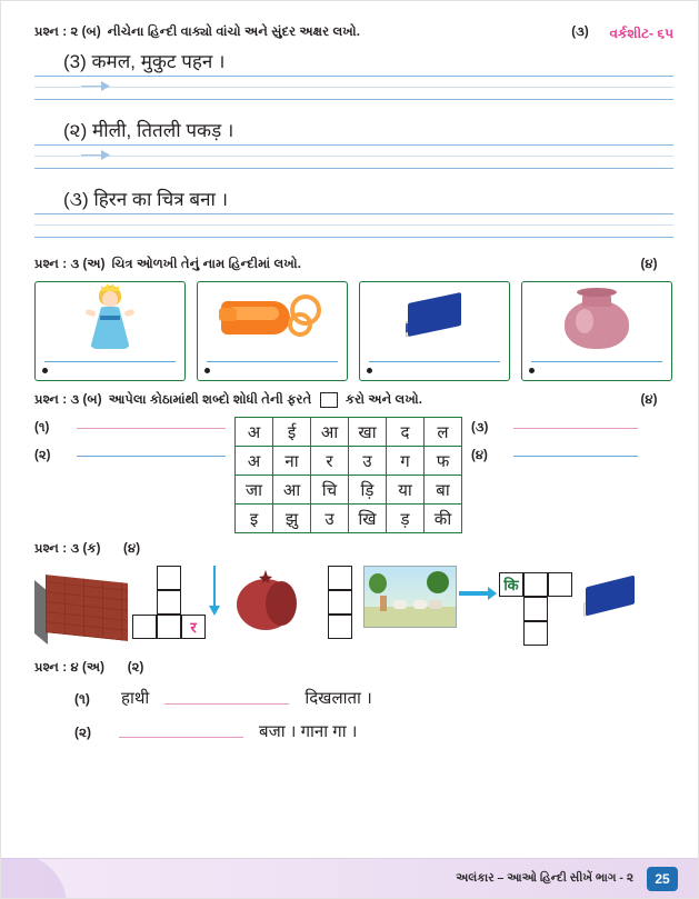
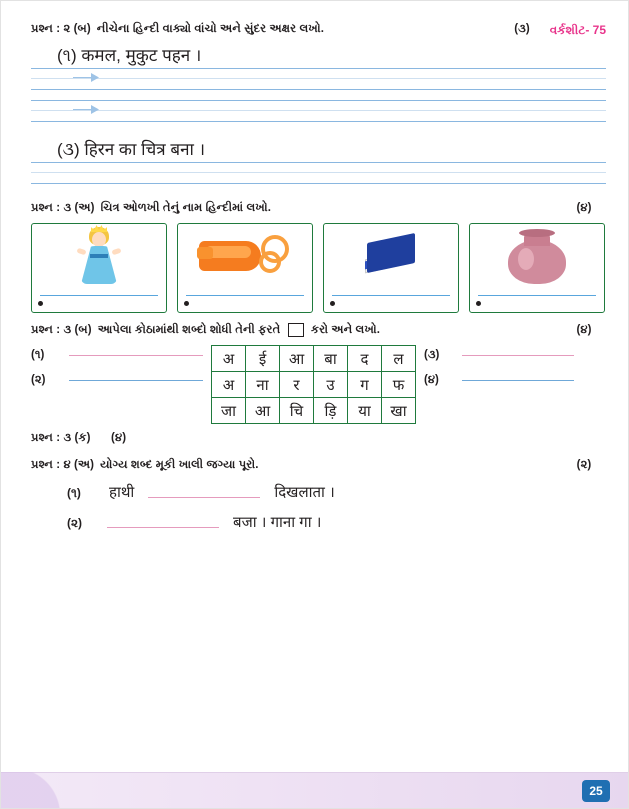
  પ્રશ્ન : ૨ (બ)
  નીચેના હિન્દી વાક્યો વાંચો અને સુંદર અક્ષર લખો.
  (૩)
- વર્કશીટ- ૬૫
+ વર્કશીટ- 75
- (3) कमल, मुकुट पहन ।
+ (૧) कमल, मुकुट पहन ।
- (૨) मीली, तितली पकड़ ।
  (૩) हिरन का चित्र बना ।
  પ્રશ્ન : ૩ (અ)
  ચિત્ર ઓળખી તેનું નામ હિન્દીમાં લખો.
  (૪)
  પ્રશ્ન : ૩ (બ)
  આપેલા કોઠામાંથી શબ્દો શોધી તેની ફરતે કરો અને લખો.
  (૪)
  (૧)
  (૨)
- अ	ई	आ	खा	द	ल
+ अ	ई	आ	बा	द	ल
  अ	ना	र	उ	ग	फ
- जा	आ	चि	ड़ि	या	बा
+ जा	आ	चि	ड़ि	या	खा
- इ	झु	उ	खि	ड़	की
  (૩)
  (૪)
  પ્રશ્ન : ૩ (ક)
  (૪)
- र
- कि
  પ્રશ્ન : ૪ (અ)
+ યોગ્ય શબ્દ મૂકી ખાલી જગ્યા પૂરો.
  (૨)
  (૧)
  हाथी
  दिखलाता ।
  (૨)
  बजा । गाना गा ।
- અલંકાર – આઓ હિન્દી સીખેં ભાગ - ૨
  25
